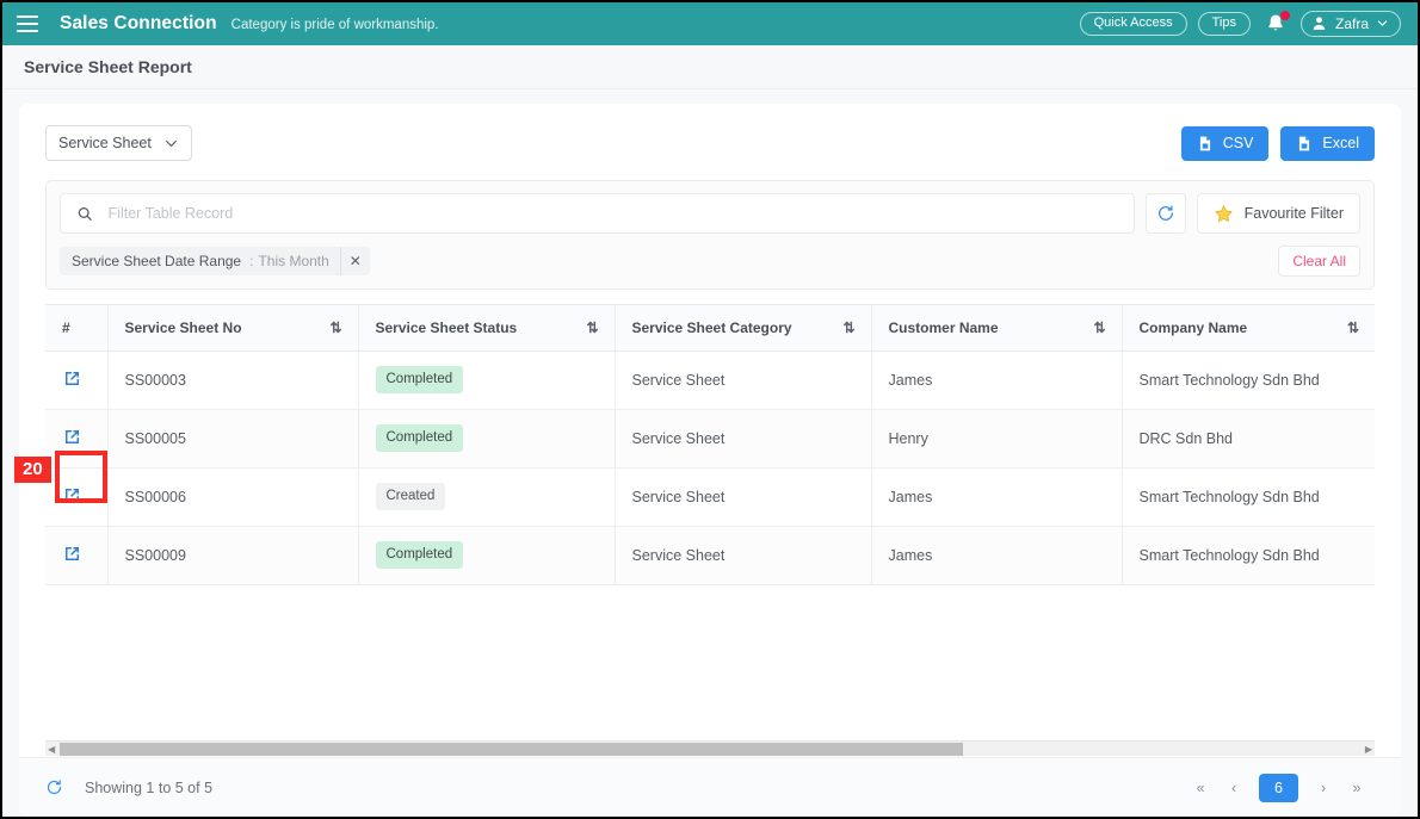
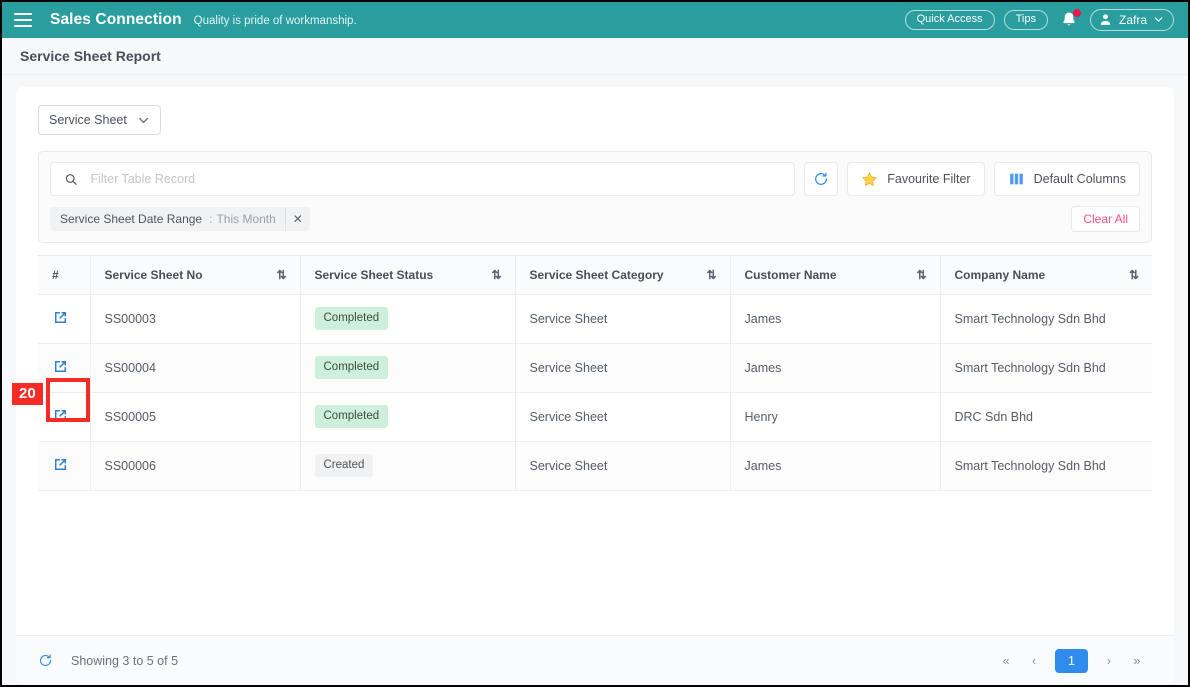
  Sales Connection
- Category is pride of workmanship.
+ Quality is pride of workmanship.
  Quick Access
  Tips
  Zafra
  Service Sheet Report
  Service Sheet
- CSV
- Excel
  Filter Table Record
  Favourite Filter
+ Default Columns
  Service Sheet Date Range
  :
  This Month
  ✕
  Clear All
  #	Service Sheet No ⇅	Service Sheet Status ⇅	Service Sheet Category ⇅	Customer Name ⇅	Company Name ⇅
  	SS00003	Completed	Service Sheet	James	Smart Technology Sdn Bhd
+ 	SS00004	Completed	Service Sheet	James	Smart Technology Sdn Bhd
  	SS00005	Completed	Service Sheet	Henry	DRC Sdn Bhd
  	SS00006	Created	Service Sheet	James	Smart Technology Sdn Bhd
- 	SS00009	Completed	Service Sheet	James	Smart Technology Sdn Bhd
- ◀
- ▶
- Showing 1 to 5 of 5
+ Showing 3 to 5 of 5
  «
  ‹
- 6
+ 1
  ›
  »
  20
